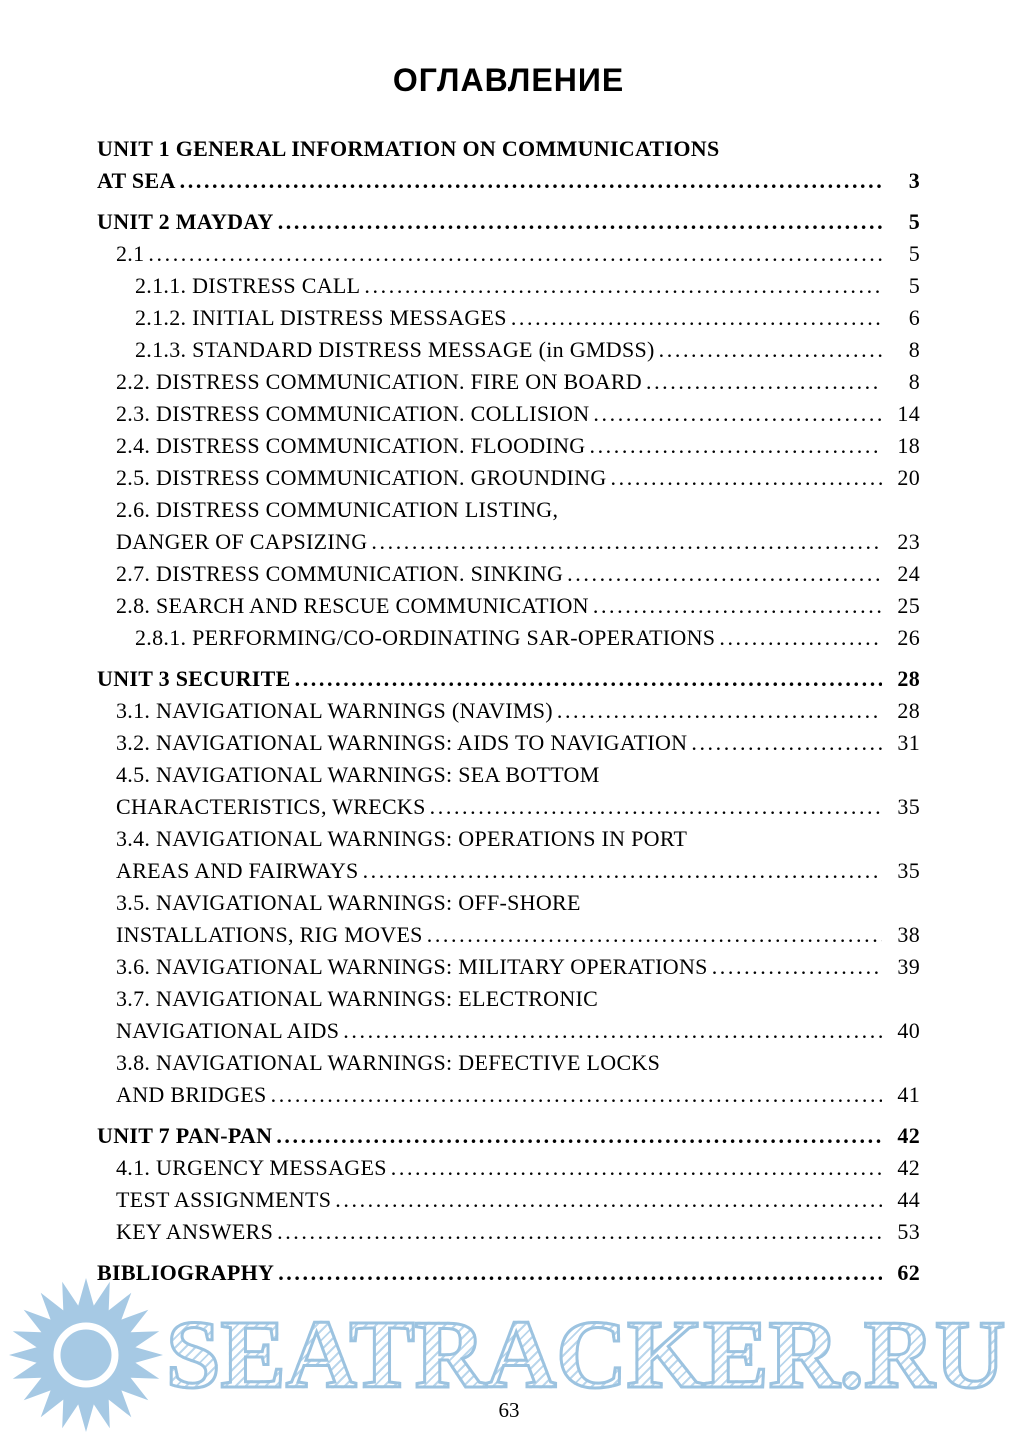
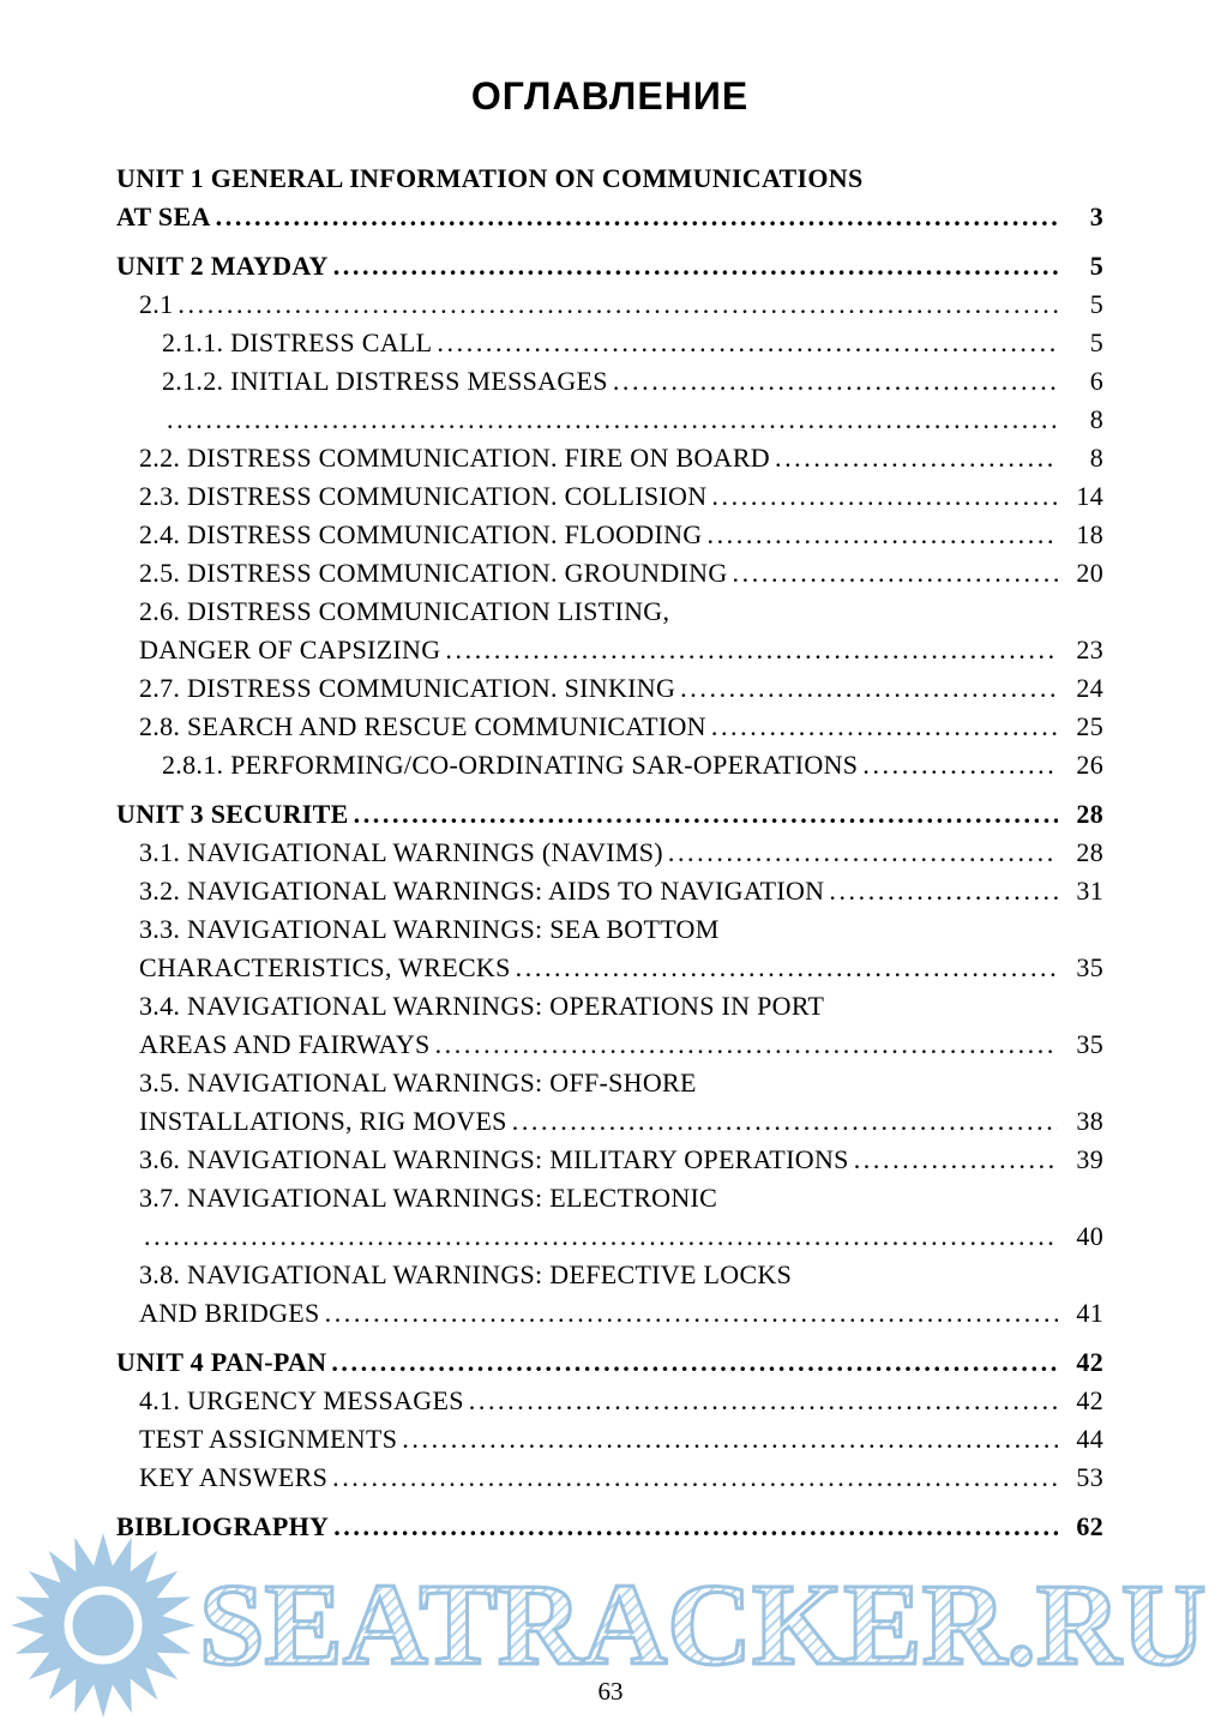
  ОГЛАВЛЕНИЕ
  UNIT 1 GENERAL INFORMATION ON COMMUNICATIONS
  AT SEA
  3
  UNIT 2 MAYDAY
  5
  2.1
  5
  2.1.1. DISTRESS CALL
  5
  2.1.2. INITIAL DISTRESS MESSAGES
  6
- 2.1.3. STANDARD DISTRESS MESSAGE (in GMDSS)
  8
  2.2. DISTRESS COMMUNICATION. FIRE ON BOARD
  8
  2.3. DISTRESS COMMUNICATION. COLLISION
  14
  2.4. DISTRESS COMMUNICATION. FLOODING
  18
  2.5. DISTRESS COMMUNICATION. GROUNDING
  20
  2.6. DISTRESS COMMUNICATION LISTING,
  DANGER OF CAPSIZING
  23
  2.7. DISTRESS COMMUNICATION. SINKING
  24
  2.8. SEARCH AND RESCUE COMMUNICATION
  25
  2.8.1. PERFORMING/CO-ORDINATING SAR-OPERATIONS
  26
  UNIT 3 SECURITE
  28
  3.1. NAVIGATIONAL WARNINGS (NAVIMS)
  28
  3.2. NAVIGATIONAL WARNINGS: AIDS TO NAVIGATION
  31
- 4.5. NAVIGATIONAL WARNINGS: SEA BOTTOM
+ 3.3. NAVIGATIONAL WARNINGS: SEA BOTTOM
  CHARACTERISTICS, WRECKS
  35
  3.4. NAVIGATIONAL WARNINGS: OPERATIONS IN PORT
  AREAS AND FAIRWAYS
  35
  3.5. NAVIGATIONAL WARNINGS: OFF-SHORE
  INSTALLATIONS, RIG MOVES
  38
  3.6. NAVIGATIONAL WARNINGS: MILITARY OPERATIONS
  39
  3.7. NAVIGATIONAL WARNINGS: ELECTRONIC
- NAVIGATIONAL AIDS
  40
  3.8. NAVIGATIONAL WARNINGS: DEFECTIVE LOCKS
  AND BRIDGES
  41
- UNIT 7 PAN-PAN
+ UNIT 4 PAN-PAN
  42
  4.1. URGENCY MESSAGES
  42
  TEST ASSIGNMENTS
  44
  KEY ANSWERS
  53
  BIBLIOGRAPHY
  62
  SEATRACKER.RU
  63
